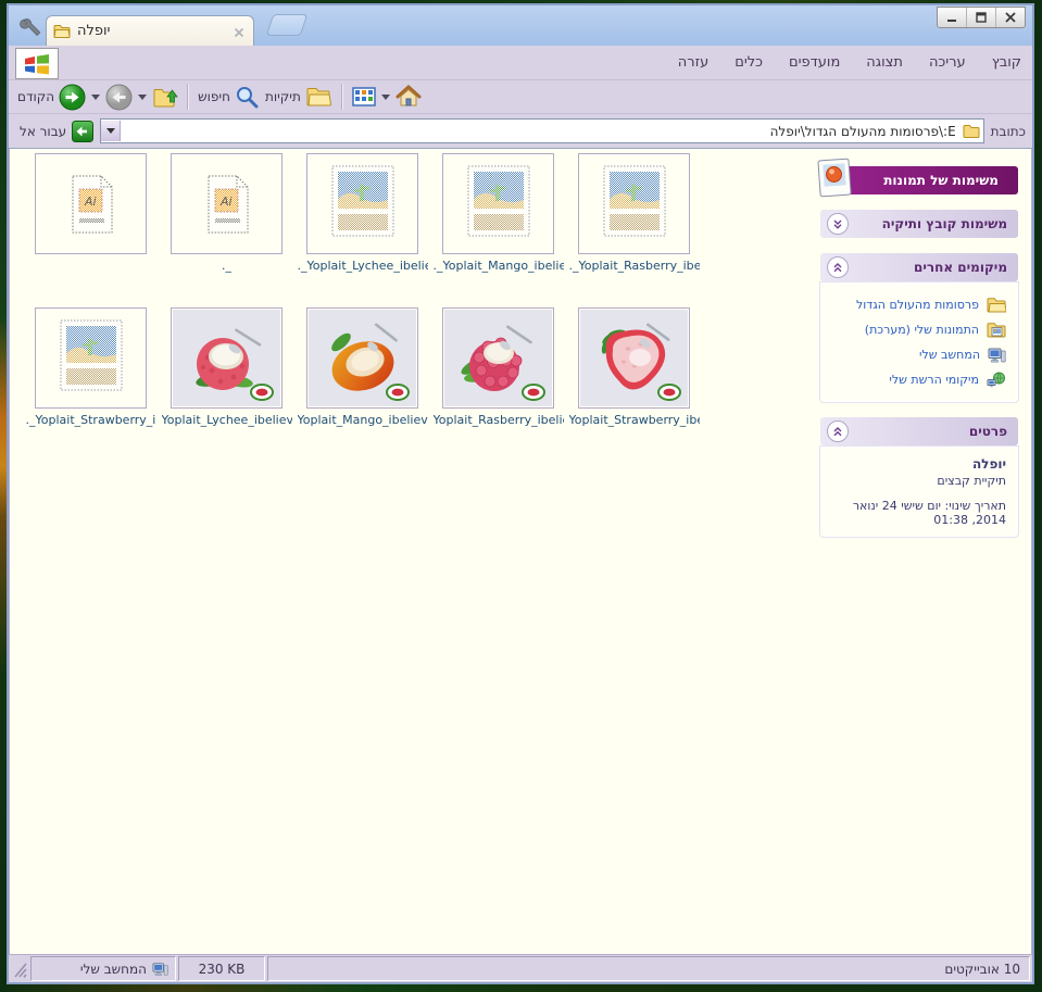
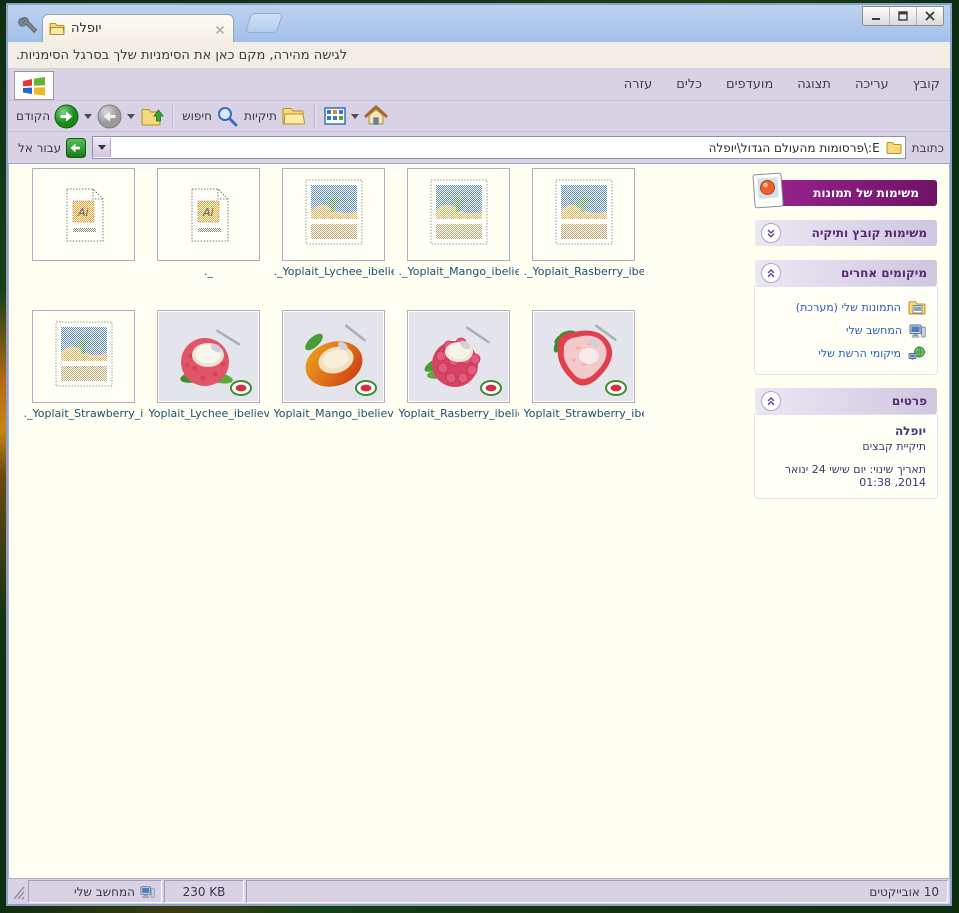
  יופלה
+ לגישה מהירה, מקם כאן את הסימניות שלך בסרגל הסימניות.
  קובץ
  עריכה
  תצוגה
  מועדפים
  כלים
  עזרה
  הקודם
  חיפוש
  תיקיות
  כתובת
  E:\פרסומות מהעולם הגדול\יופלה
  עבור אל
  משימות של תמונות
  משימות קובץ ותיקיה
  מיקומים אחרים
- פרסומות מהעולם הגדול
  התמונות שלי (מערכת)
  המחשב שלי
  מיקומי הרשת שלי
  פרטים
  יופלה
  תיקיית קבצים
  תאריך שינוי: יום שישי 24 ינואר 2014, 01:38
  Ai
  Ai
  ._
  ._Yoplait_Lychee_ibeli
  ._Yoplait_Mango_ibelie
  ._Yoplait_Rasberry_ibe
  ._Yoplait_Strawberry_i
  Yoplait_Lychee_ibeliev
  Yoplait_Mango_ibeliev
  Yoplait_Rasberry_ibeli
  Yoplait_Strawberry_ib
  10 אובייקטים
  230 KB
  המחשב שלי
